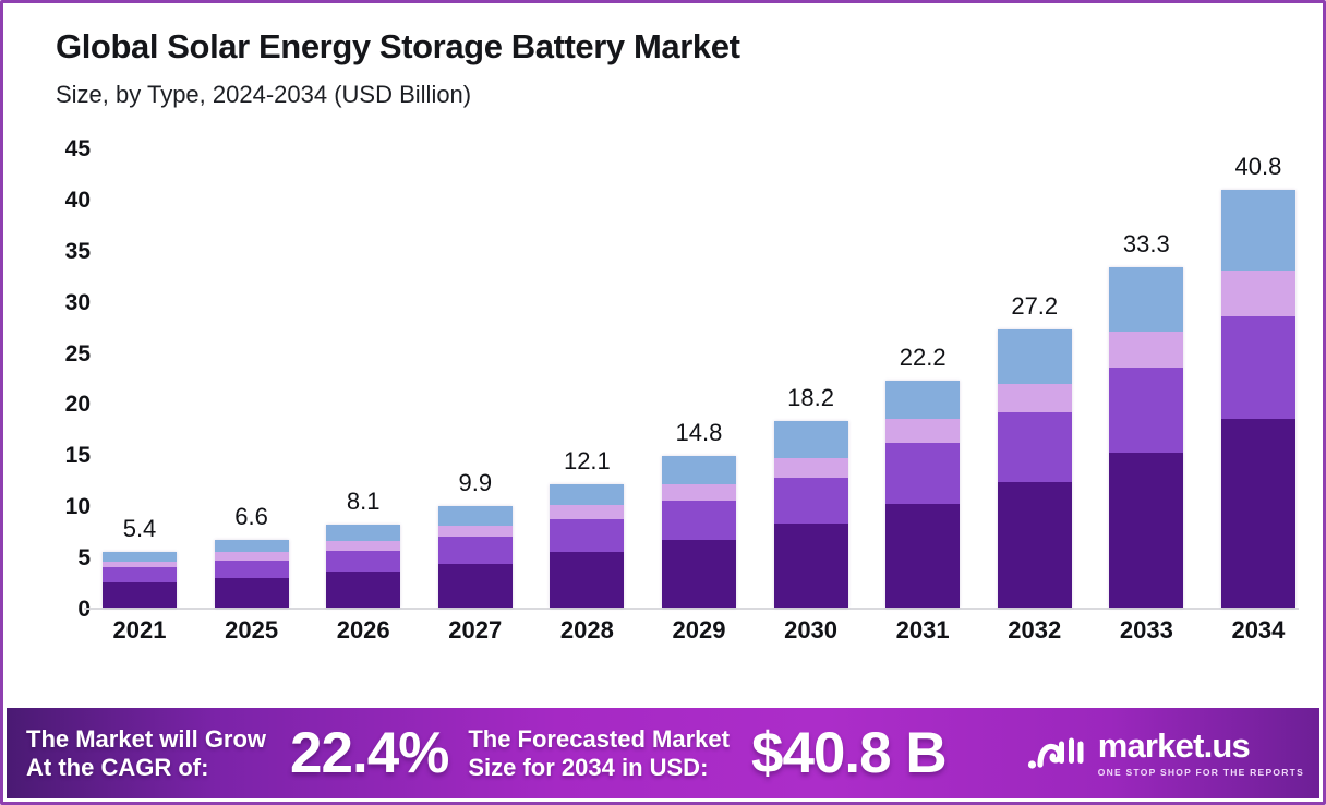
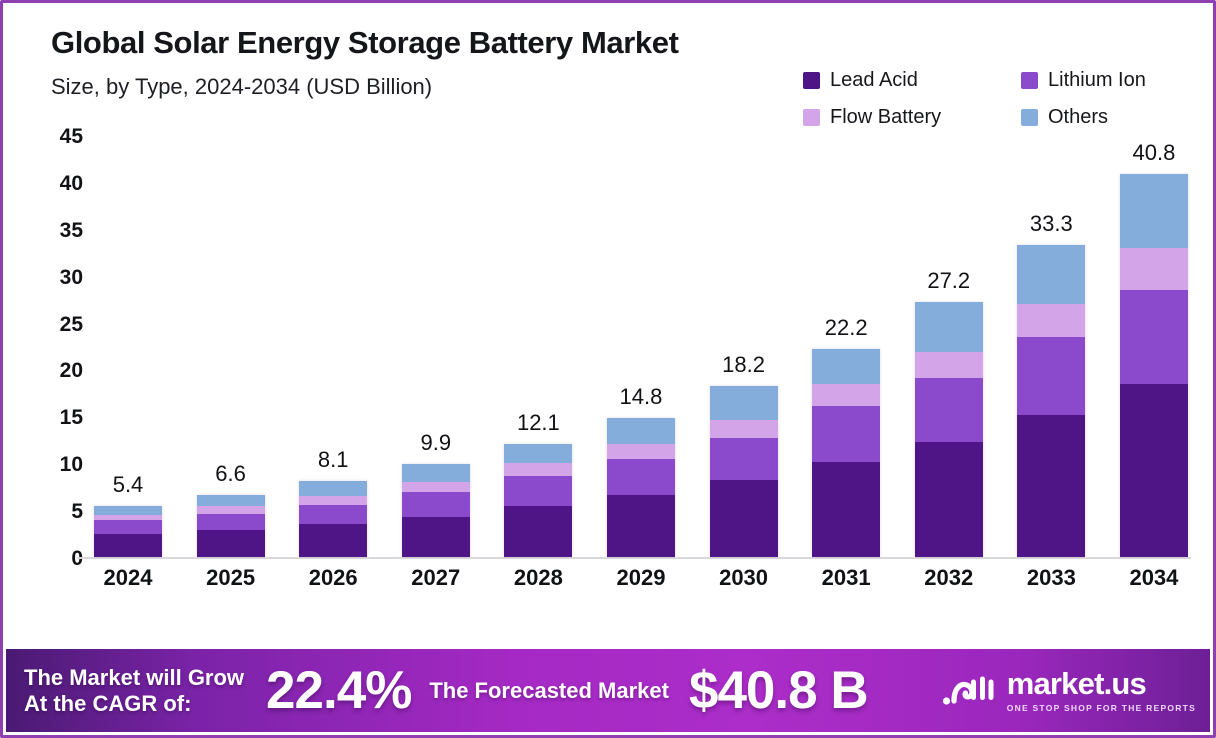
  Global Solar Energy Storage Battery Market
  Size, by Type, 2024-2034 (USD Billion)
+ Lead Acid
+ Lithium Ion
+ Flow Battery
+ Others
  5
  10
  15
  20
  25
  30
  35
  40
  45
  5.4
  6.6
  8.1
  9.9
  12.1
  14.8
  18.2
  22.2
  27.2
  33.3
  40.8
- 2021
+ 2024
  2025
  2026
  2027
  2028
  2029
  2030
  2031
  2032
  2033
  2034
  The Market will Grow
  At the CAGR of:
  22.4%
  The Forecasted Market
- Size for 2034 in USD:
  $40.8 B
  market.us
  ONE STOP SHOP FOR THE REPORTS
